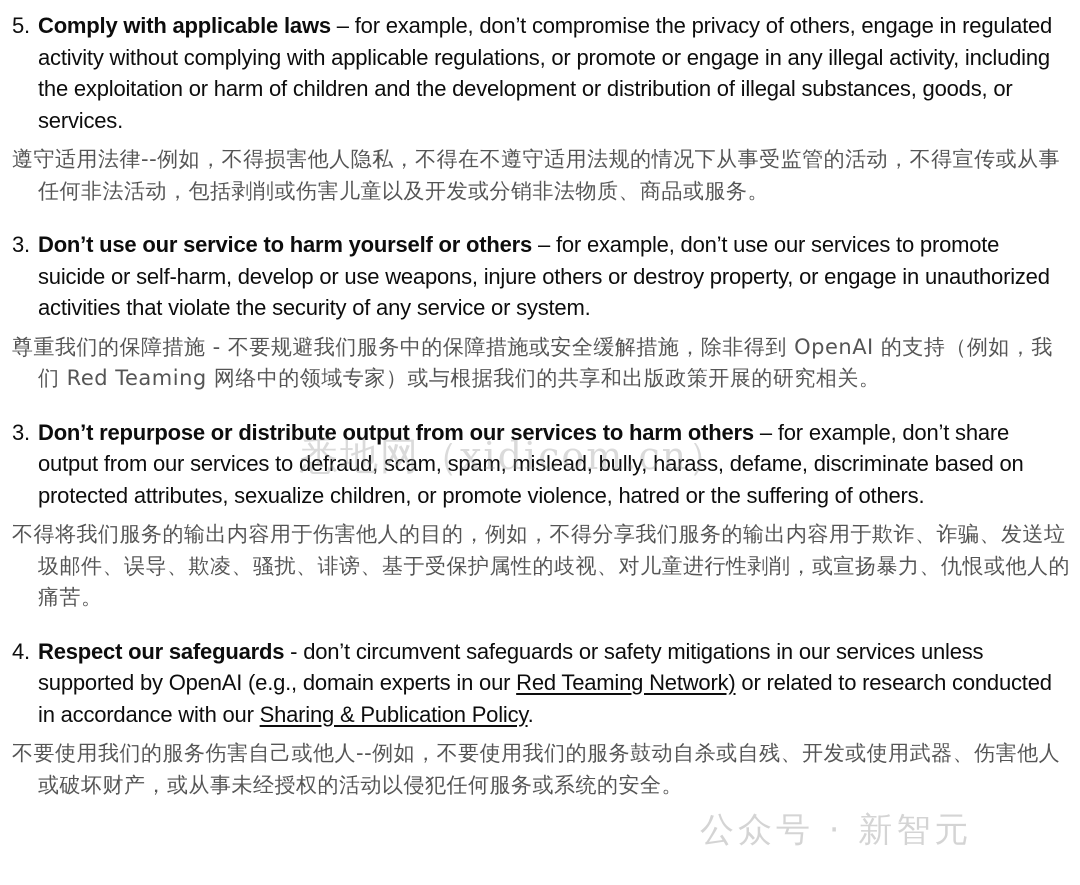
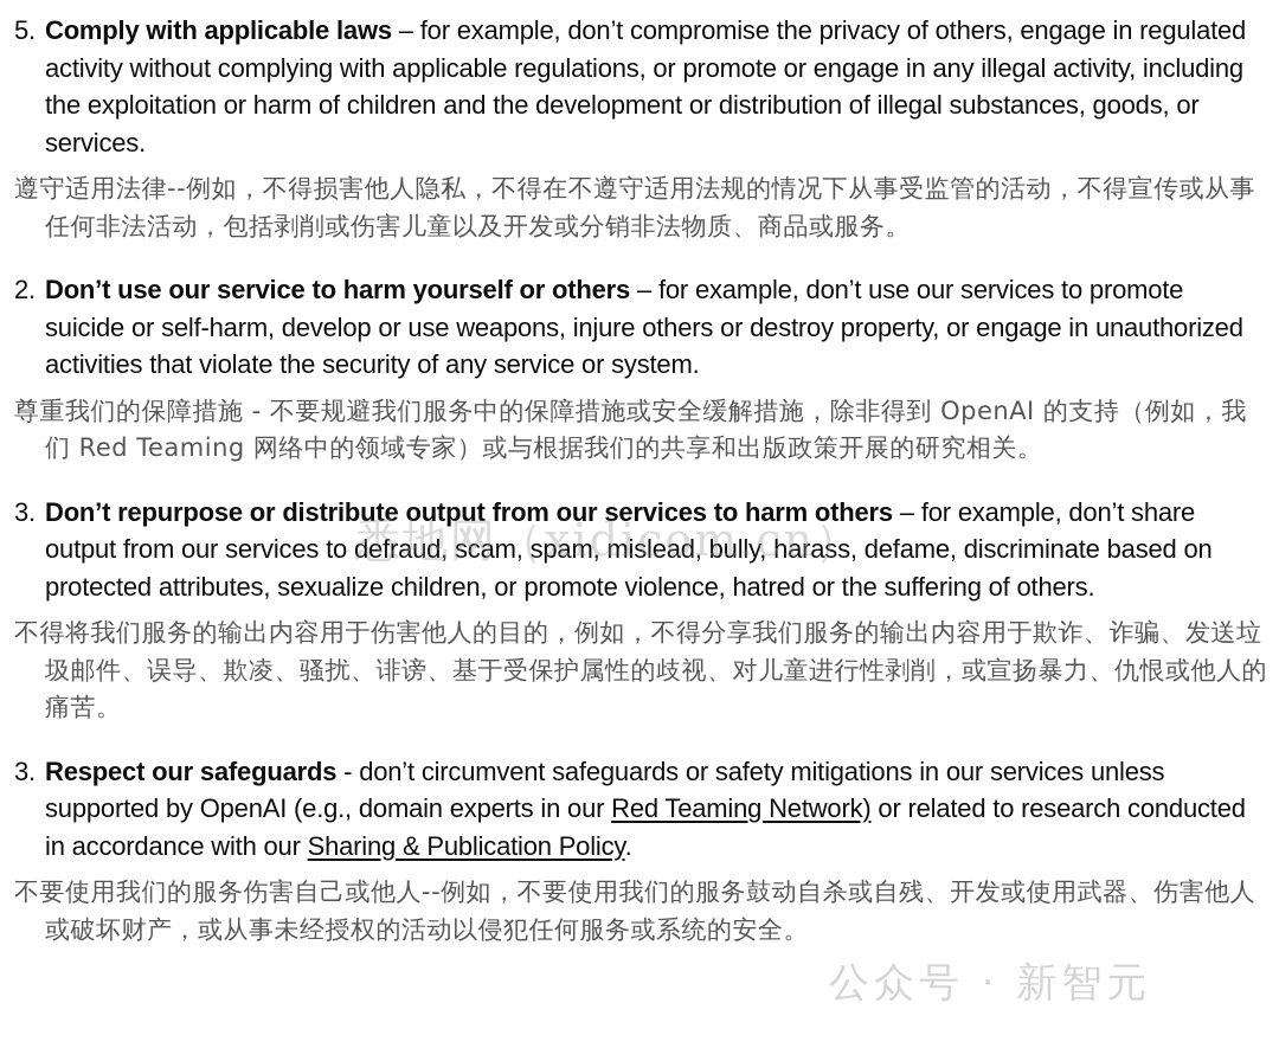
  5. Comply with applicable laws – for example, don’t compromise the privacy of others, engage in regulated activity without complying with applicable regulations, or promote or engage in any illegal activity, including the exploitation or harm of children and the development or distribution of illegal substances, goods, or services.
  遵守适用法律--例如，不得损害他人隐私，不得在不遵守适用法规的情况下从事受监管的活动，不得宣传或从事任何非法活动，包括剥削或伤害儿童以及开发或分销非法物质、商品或服务。
- 3. Don’t use our service to harm yourself or others – for example, don’t use our services to promote suicide or self-harm, develop or use weapons, injure others or destroy property, or engage in unauthorized activities that violate the security of any service or system.
+ 2. Don’t use our service to harm yourself or others – for example, don’t use our services to promote suicide or self-harm, develop or use weapons, injure others or destroy property, or engage in unauthorized activities that violate the security of any service or system.
  尊重我们的保障措施 - 不要规避我们服务中的保障措施或安全缓解措施，除非得到 OpenAI 的支持（例如，我们 Red Teaming 网络中的领域专家）或与根据我们的共享和出版政策开展的研究相关。
  3. Don’t repurpose or distribute output from our services to harm others – for example, don’t share output from our services to defraud, scam, spam, mislead, bully, harass, defame, discriminate based on protected attributes, sexualize children, or promote violence, hatred or the suffering of others.
  不得将我们服务的输出内容用于伤害他人的目的，例如，不得分享我们服务的输出内容用于欺诈、诈骗、发送垃圾邮件、误导、欺凌、骚扰、诽谤、基于受保护属性的歧视、对儿童进行性剥削，或宣扬暴力、仇恨或他人的痛苦。
- 4. Respect our safeguards - don’t circumvent safeguards or safety mitigations in our services unless supported by OpenAI (e.g., domain experts in our Red Teaming Network) or related to research conducted in accordance with our Sharing & Publication Policy.
+ 3. Respect our safeguards - don’t circumvent safeguards or safety mitigations in our services unless supported by OpenAI (e.g., domain experts in our Red Teaming Network) or related to research conducted in accordance with our Sharing & Publication Policy.
  不要使用我们的服务伤害自己或他人--例如，不要使用我们的服务鼓动自杀或自残、开发或使用武器、伤害他人或破坏财产，或从事未经授权的活动以侵犯任何服务或系统的安全。
  悉地网（xidicom.cn）
  公众号 · 新智元
